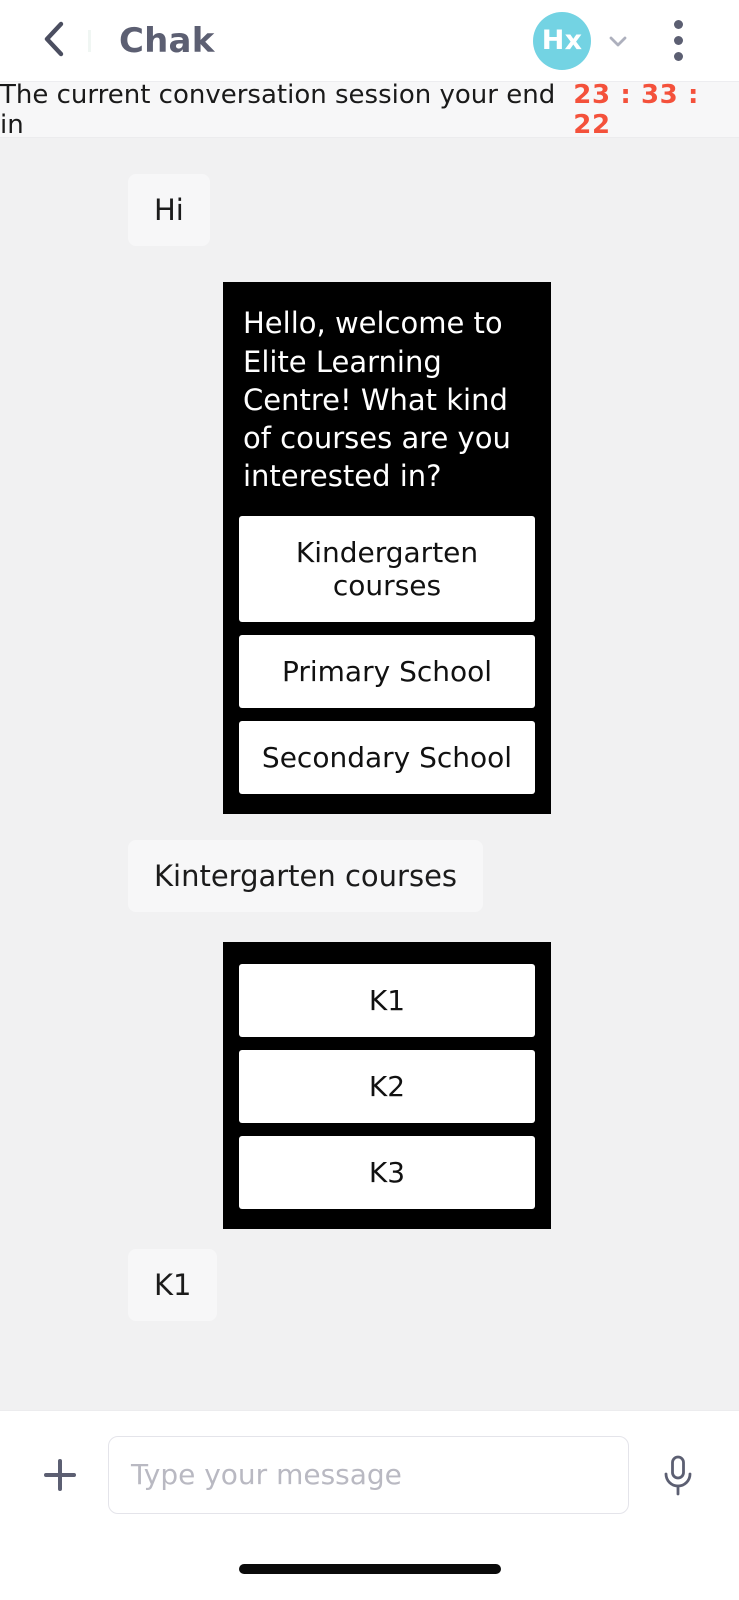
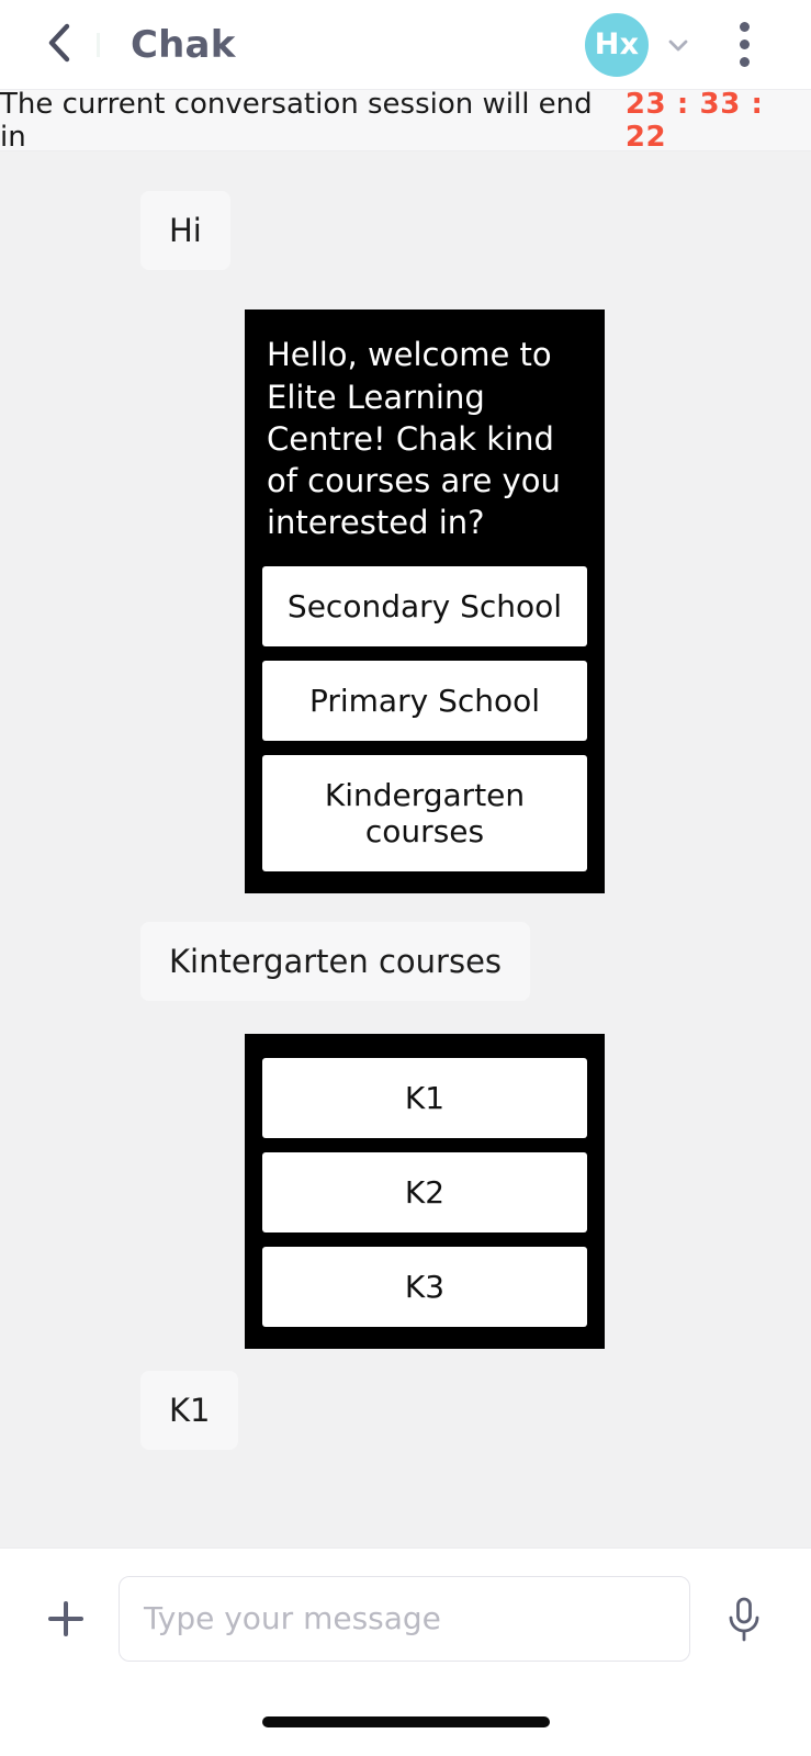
  Chak
  Hx
- The current conversation session your end in
+ The current conversation session will end in
  23 : 33 : 22
  Hi
- Hello, welcome to Elite Learning Centre! What kind of courses are you interested in?
+ Hello, welcome to Elite Learning Centre! Chak kind of courses are you interested in?
- Kindergarten courses
+ Secondary School
  Primary School
- Secondary School
+ Kindergarten courses
  Kintergarten courses
  K1
  K2
  K3
  K1
  Type your message
